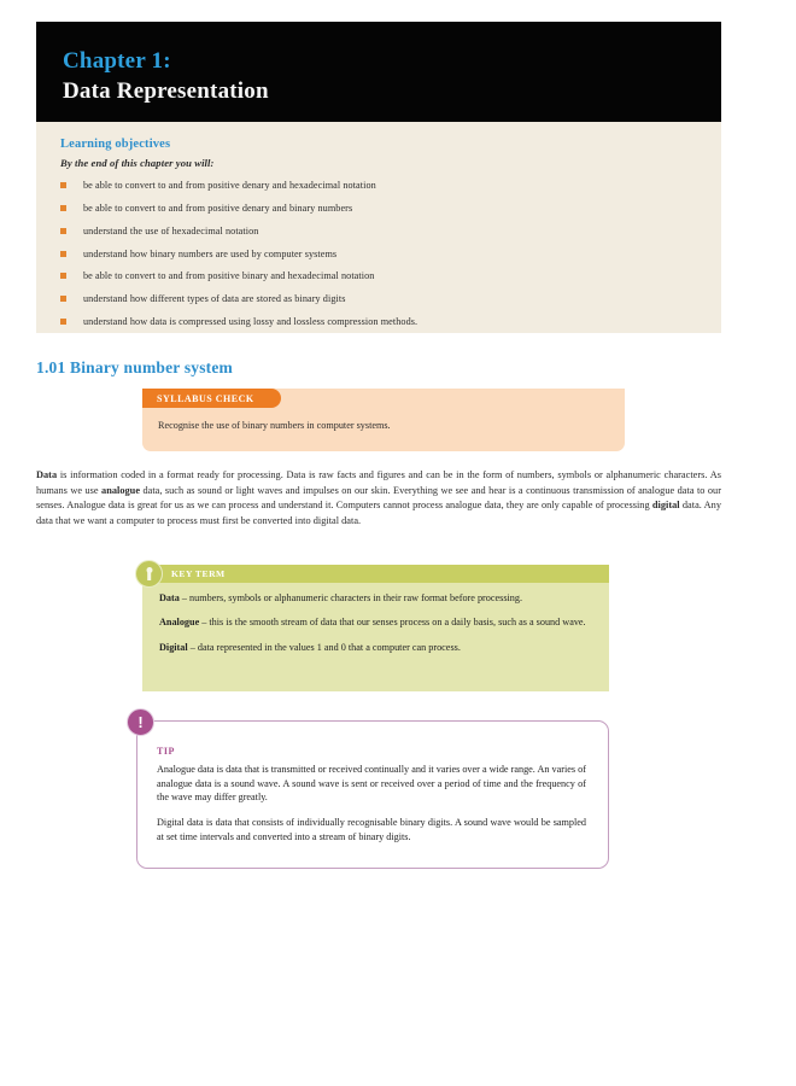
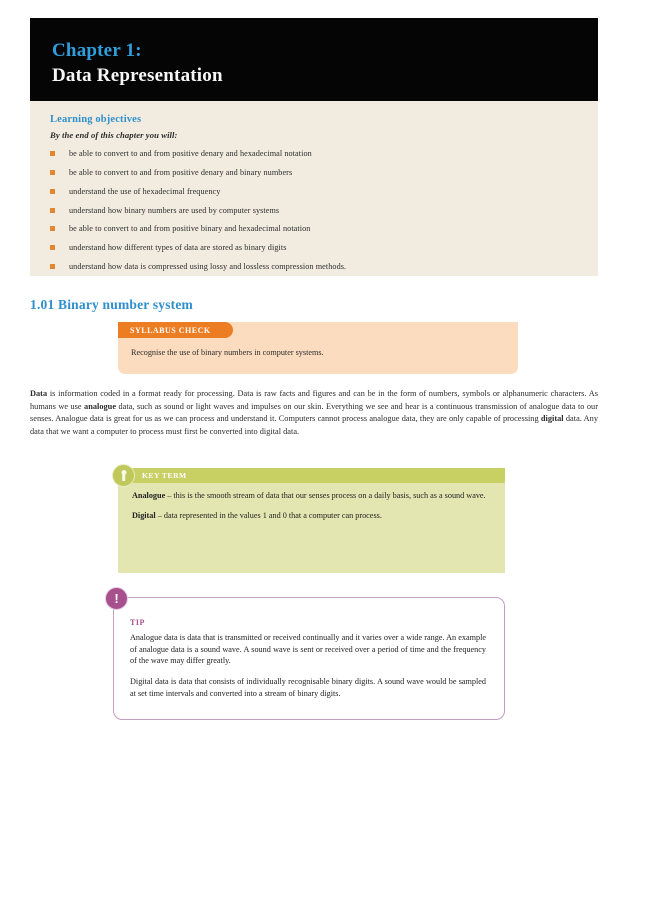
  Chapter 1:
  Data Representation
  Learning objectives
  By the end of this chapter you will:
  be able to convert to and from positive denary and hexadecimal notation
  be able to convert to and from positive denary and binary numbers
- understand the use of hexadecimal notation
+ understand the use of hexadecimal frequency
  understand how binary numbers are used by computer systems
  be able to convert to and from positive binary and hexadecimal notation
  understand how different types of data are stored as binary digits
  understand how data is compressed using lossy and lossless compression methods.
  1.01 Binary number system
  SYLLABUS CHECK
  Recognise the use of binary numbers in computer systems.
  Data is information coded in a format ready for processing. Data is raw facts and figures and can be in the form of numbers, symbols or alphanumeric characters. As humans we use analogue data, such as sound or light waves and impulses on our skin. Everything we see and hear is a continuous transmission of analogue data to our senses. Analogue data is great for us as we can process and understand it. Computers cannot process analogue data, they are only capable of processing digital data. Any data that we want a computer to process must first be converted into digital data.
  KEY TERM
- Data – numbers, symbols or alphanumeric characters in their raw format before processing.
  Analogue – this is the smooth stream of data that our senses process on a daily basis, such as a sound wave.
  Digital – data represented in the values 1 and 0 that a computer can process.
  !
  TIP
- Analogue data is data that is transmitted or received continually and it varies over a wide range. An varies of analogue data is a sound wave. A sound wave is sent or received over a period of time and the frequency of the wave may differ greatly.
+ Analogue data is data that is transmitted or received continually and it varies over a wide range. An example of analogue data is a sound wave. A sound wave is sent or received over a period of time and the frequency of the wave may differ greatly.
  Digital data is data that consists of individually recognisable binary digits. A sound wave would be sampled at set time intervals and converted into a stream of binary digits.
